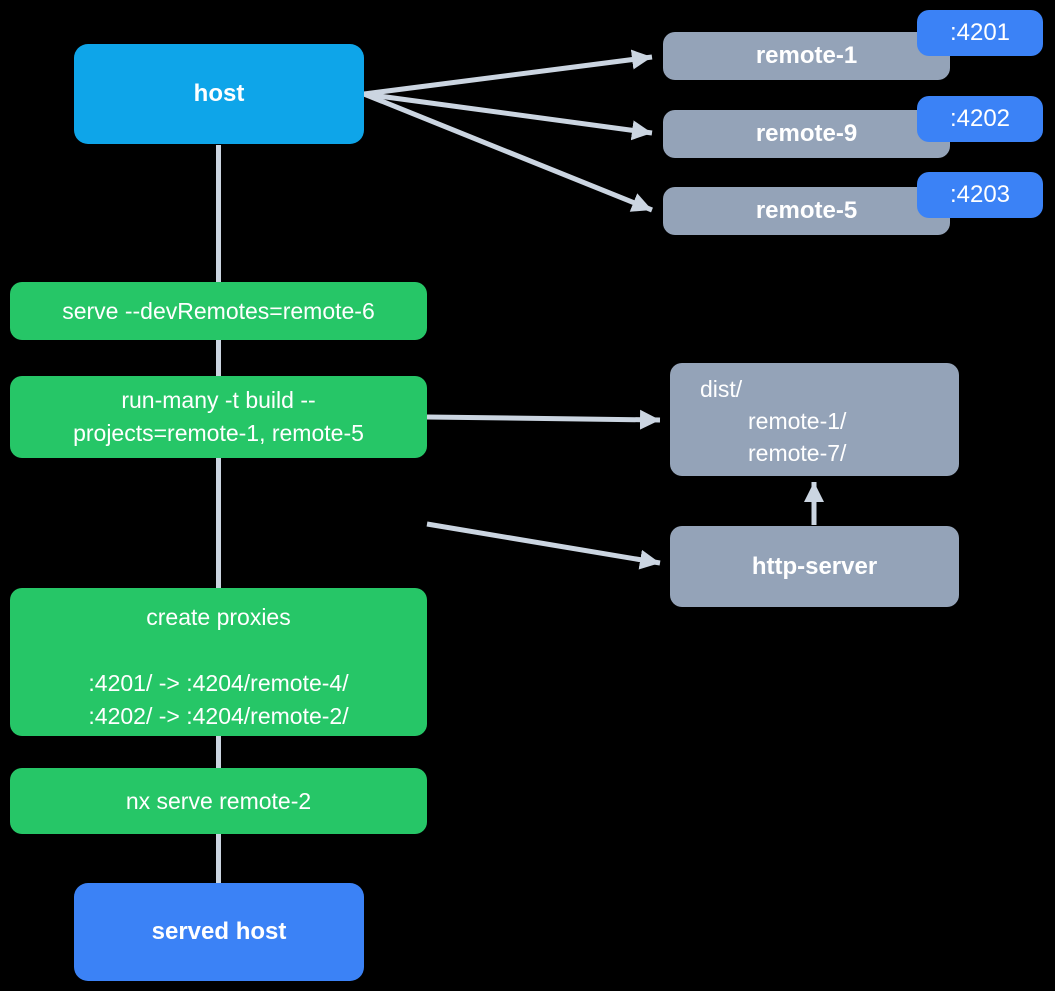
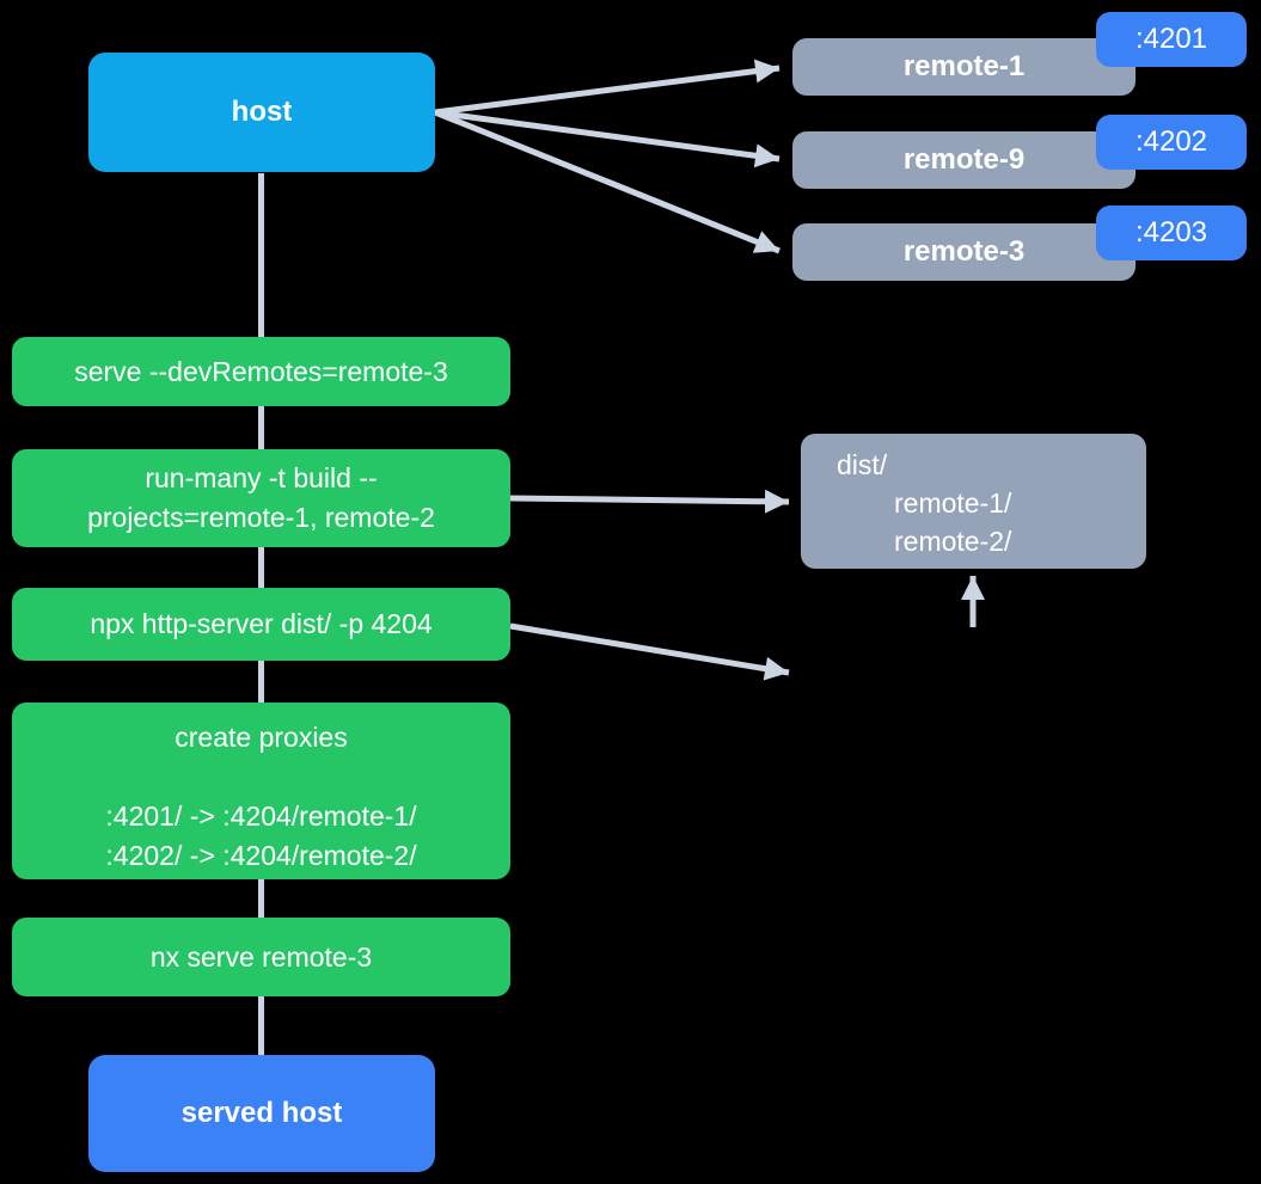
  host
  remote-1
  remote-9
- remote-5
+ remote-3
  :4201
  :4202
  :4203
- serve --devRemotes=remote-6
+ serve --devRemotes=remote-3
  run-many -t build --
- projects=remote-1, remote-5
+ projects=remote-1, remote-2
+ npx http-server dist/ -p 4204
  create proxies
- :4201/ -> :4204/remote-4/
+ :4201/ -> :4204/remote-1/
  :4202/ -> :4204/remote-2/
- nx serve remote-2
+ nx serve remote-3
  dist/
  remote-1/
- remote-7/
+ remote-2/
- http-server
  served host
